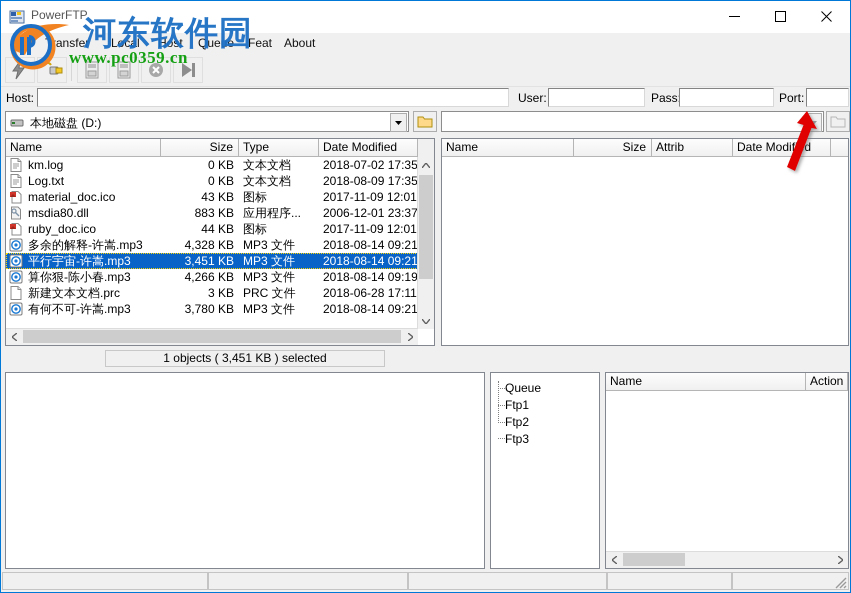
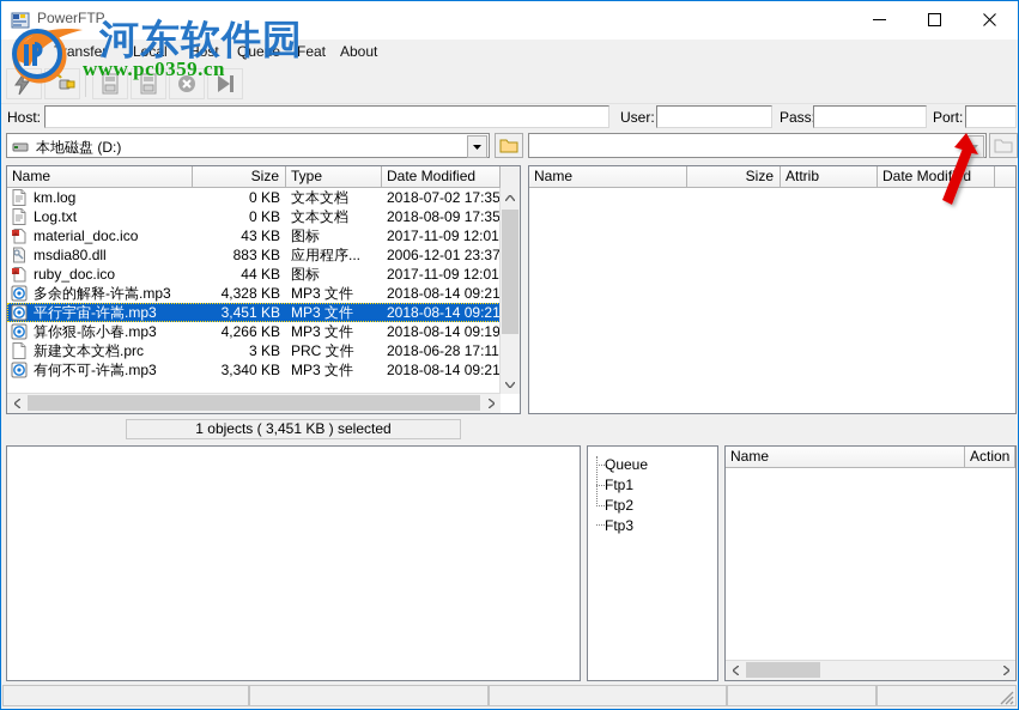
  PowerFTP
  ansfer
  Local
  Host
  Queue
  Feat
  About
  Host:
  User:
  Pass
  Port:
  本地磁盘 (D:)
  Name
  Size
  Type
  Date Modified
  km.log
  0 KB
  文本文档
  2018-07-02 17:35
  Log.txt
  0 KB
  文本文档
  2018-08-09 17:35
  material_doc.ico
  43 KB
  图标
  2017-11-09 12:01
  msdia80.dll
  883 KB
  应用程序...
  2006-12-01 23:37
  ruby_doc.ico
  44 KB
  图标
  2017-11-09 12:01
  多余的解释-许嵩.mp3
  4,328 KB
  MP3 文件
  2018-08-14 09:21
  平行宇宙-许嵩.mp3
  3,451 KB
  MP3 文件
  2018-08-14 09:21
  算你狠-陈小春.mp3
  4,266 KB
  MP3 文件
  2018-08-14 09:19
  新建文本文档.prc
  3 KB
  PRC 文件
  2018-06-28 17:11
  有何不可-许嵩.mp3
- 3,780 KB
+ 3,340 KB
  MP3 文件
  2018-08-14 09:21
  1 objects ( 3,451 KB ) selected
  Name
  Size
  Attrib
  Date Modifd
  Queue
  Ftp1
  Ftp2
  Ftp3
  Name
  Action
  河东软件园
  www.pc0359.cn
